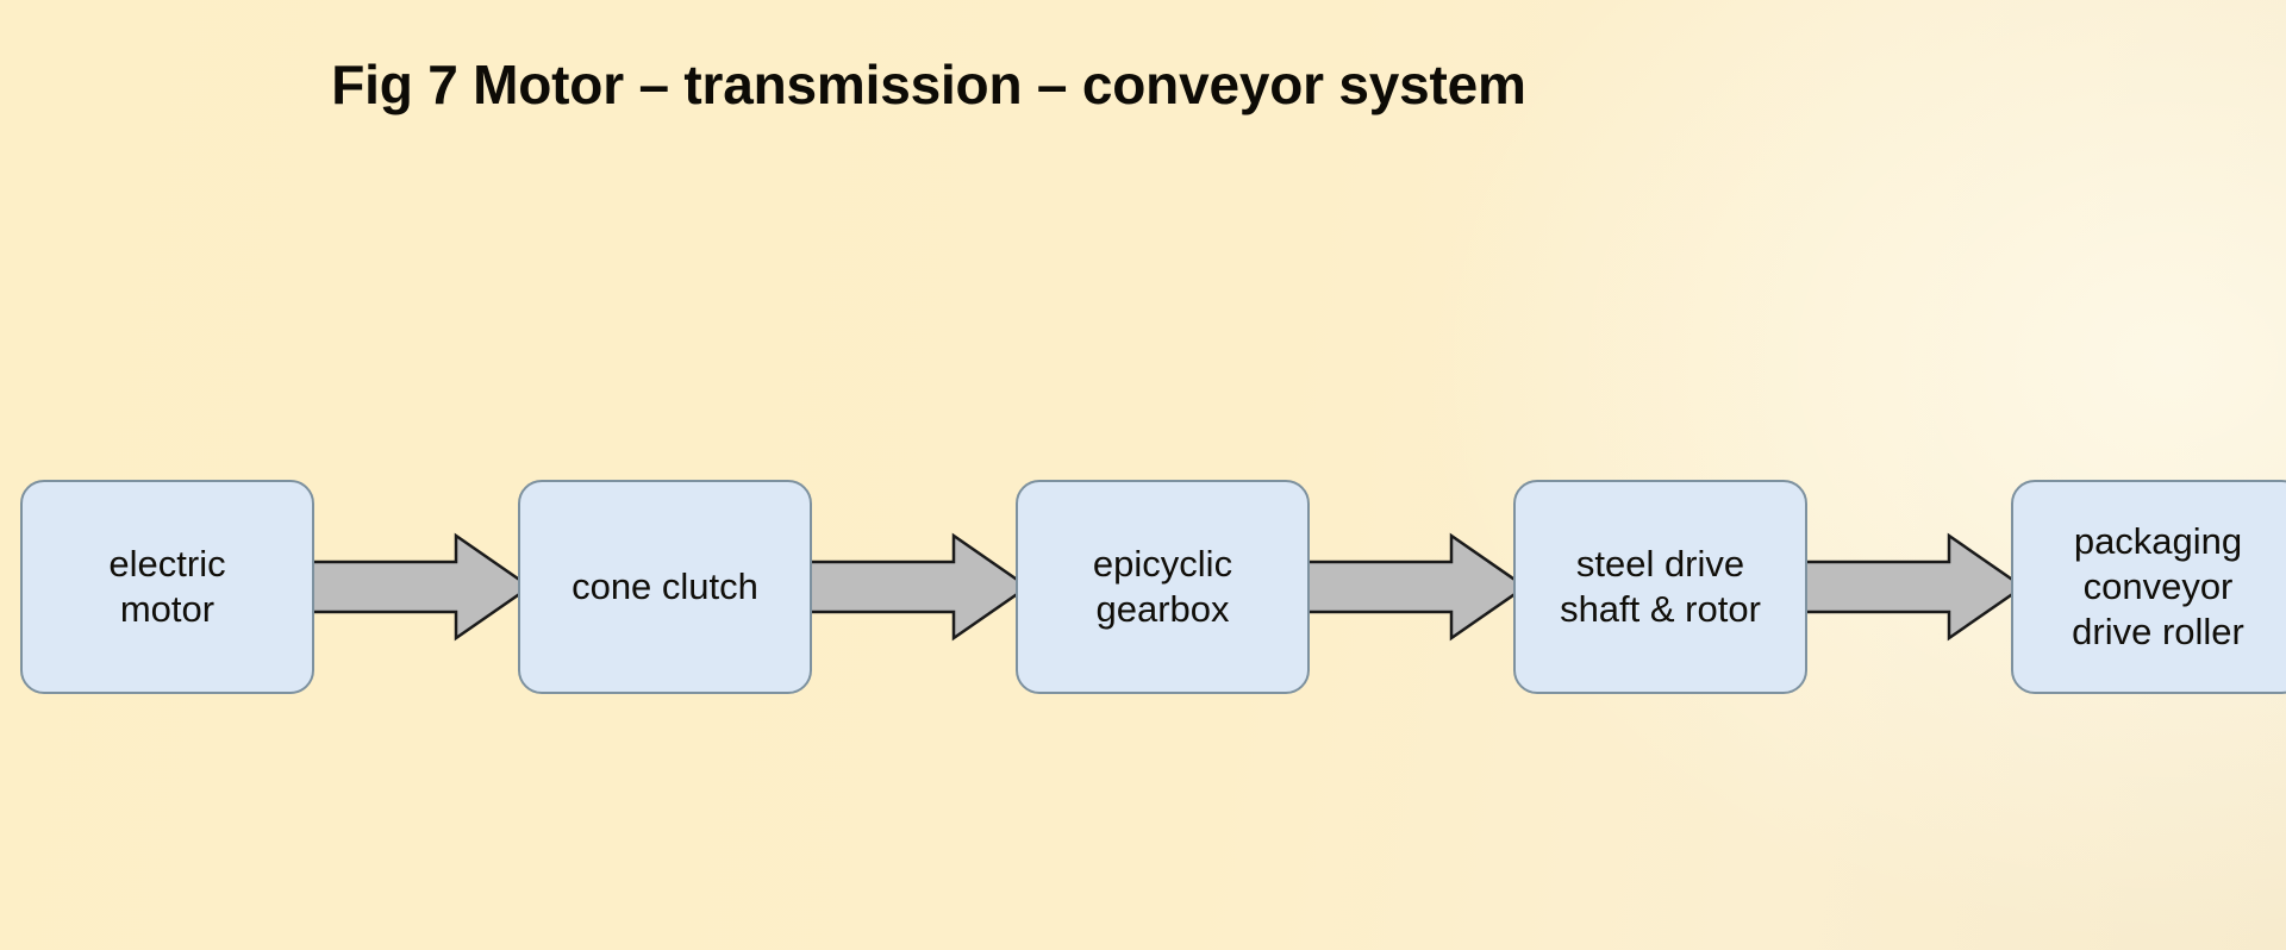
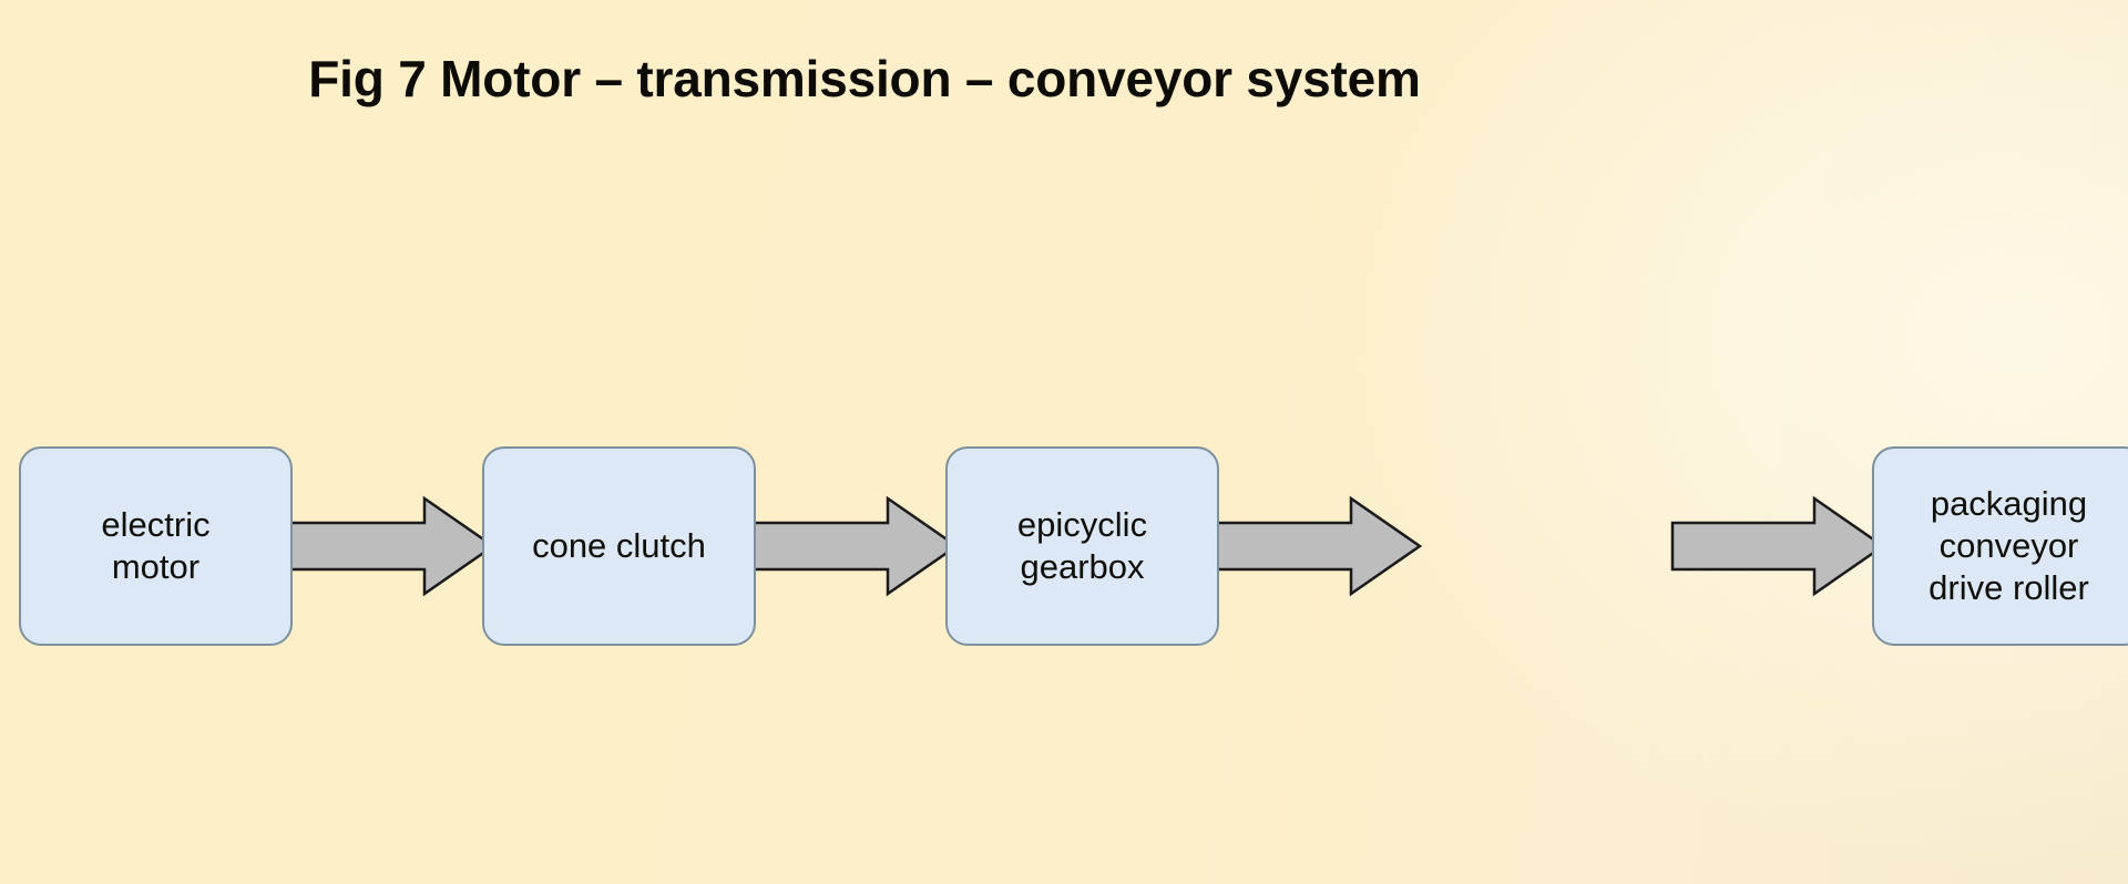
  Fig 7 Motor – transmission – conveyor system
  electric
  motor
  cone clutch
  epicyclic
  gearbox
- steel drive
- shaft & rotor
  packaging
  conveyor
  drive roller
